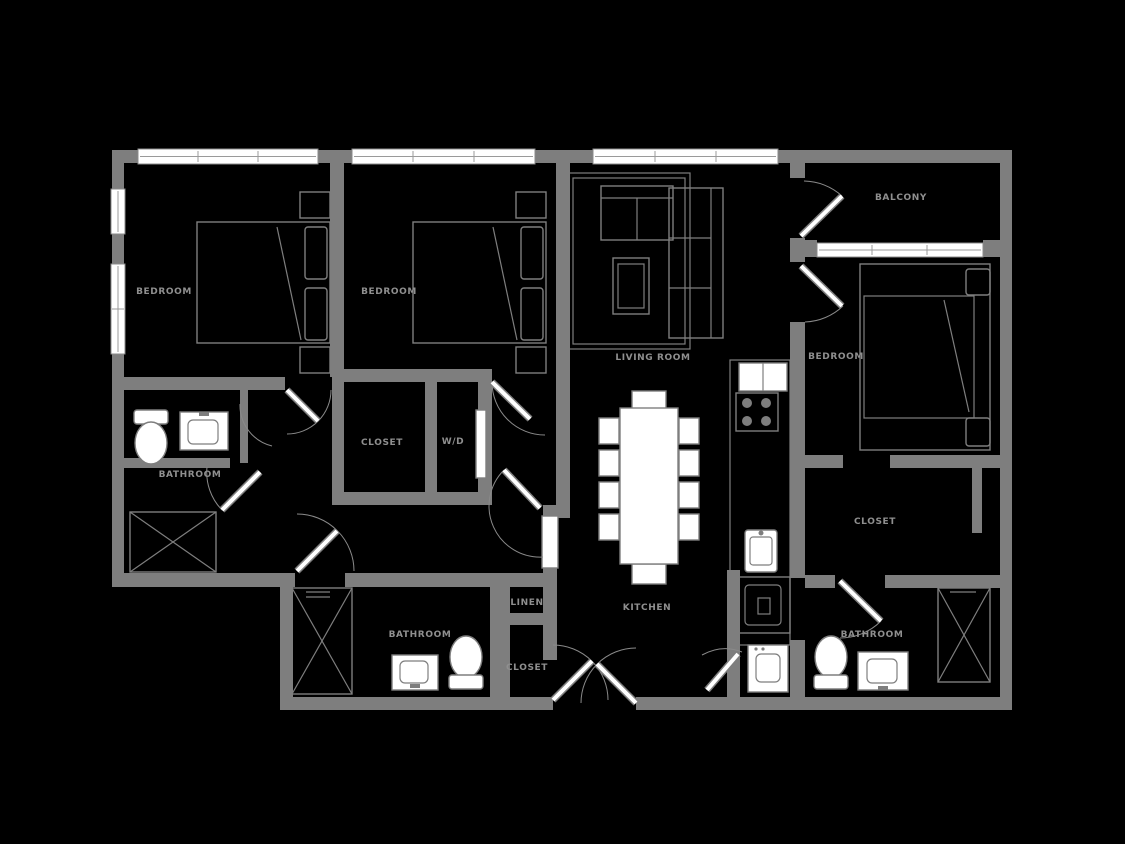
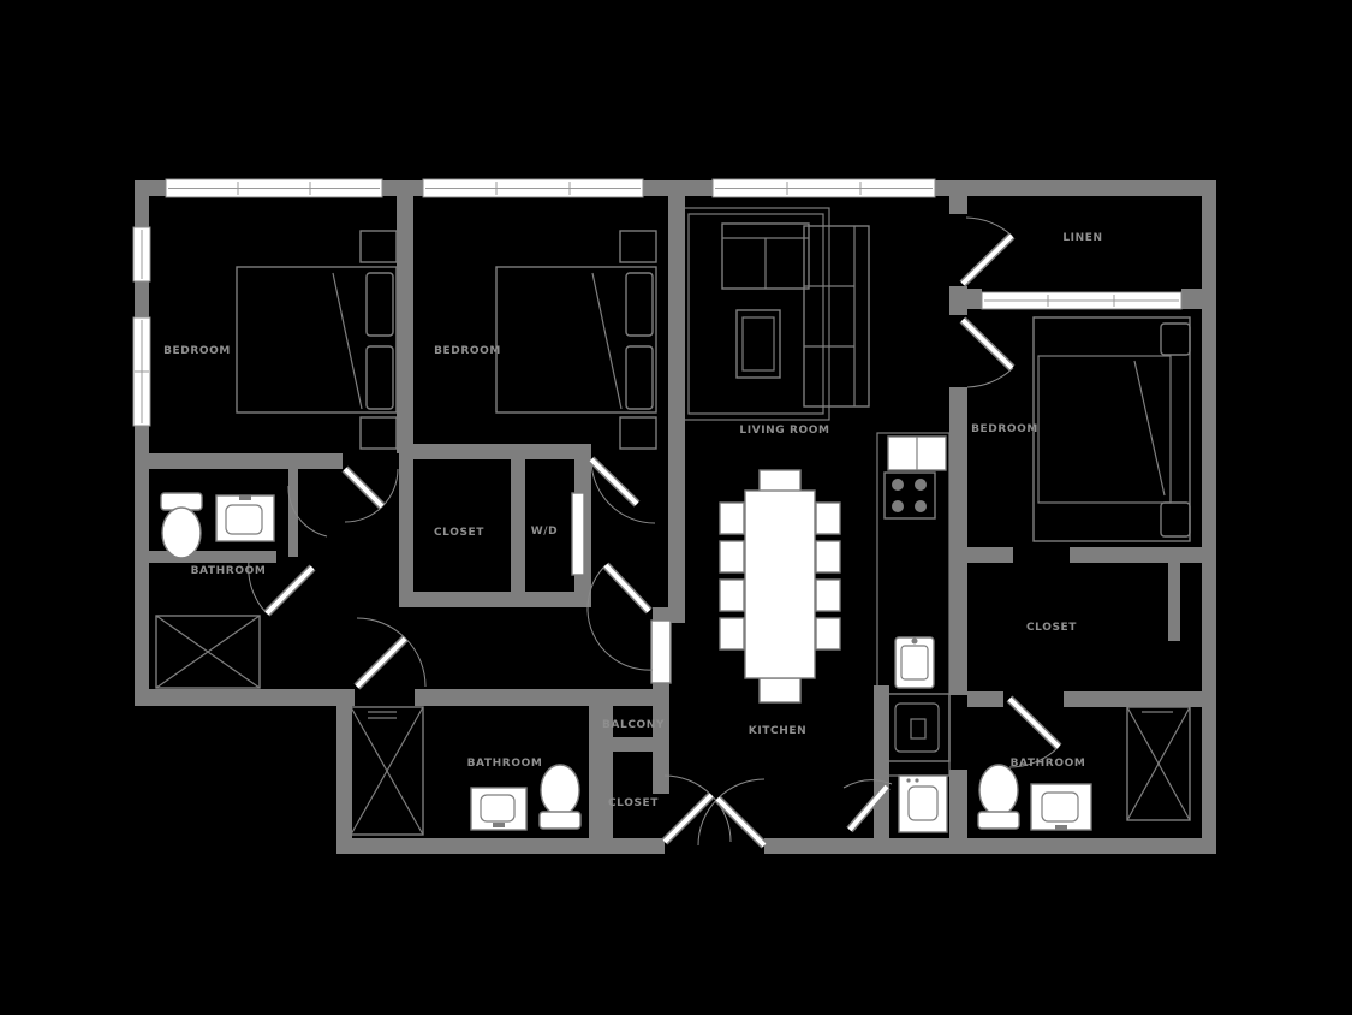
  BEDROOM
  BEDROOM
  LIVING ROOM
  BEDROOM
- BALCONY
+ LINEN
  KITCHEN
  BATHROOM
  BATHROOM
  BATHROOM
  CLOSET
  CLOSET
  W/D
- LINEN
+ BALCONY
  CLOSET
